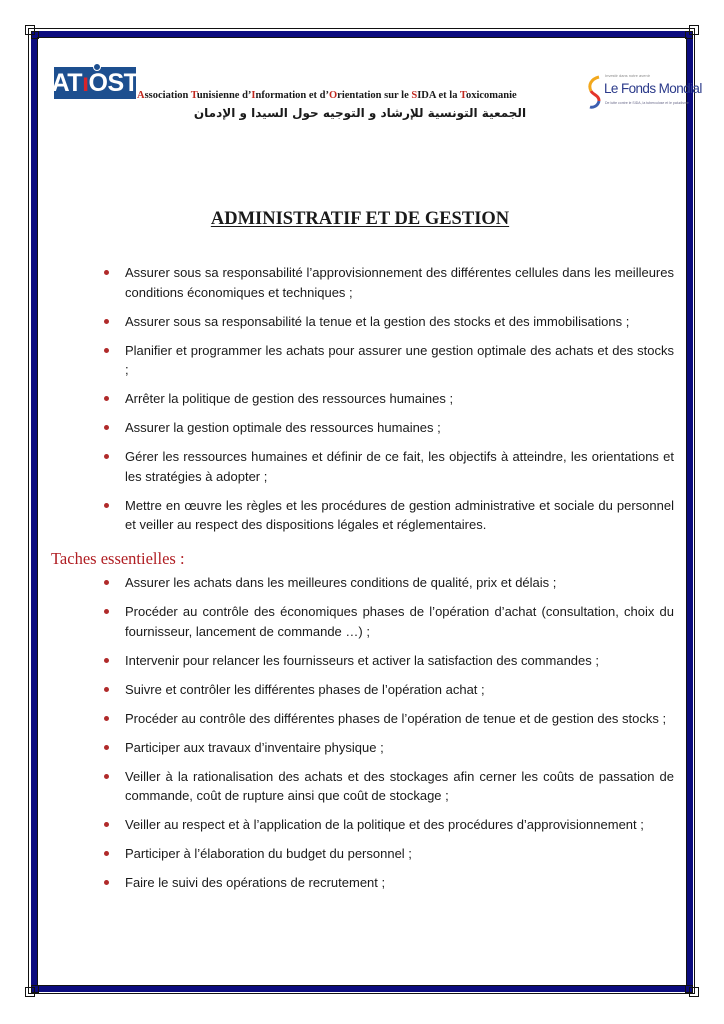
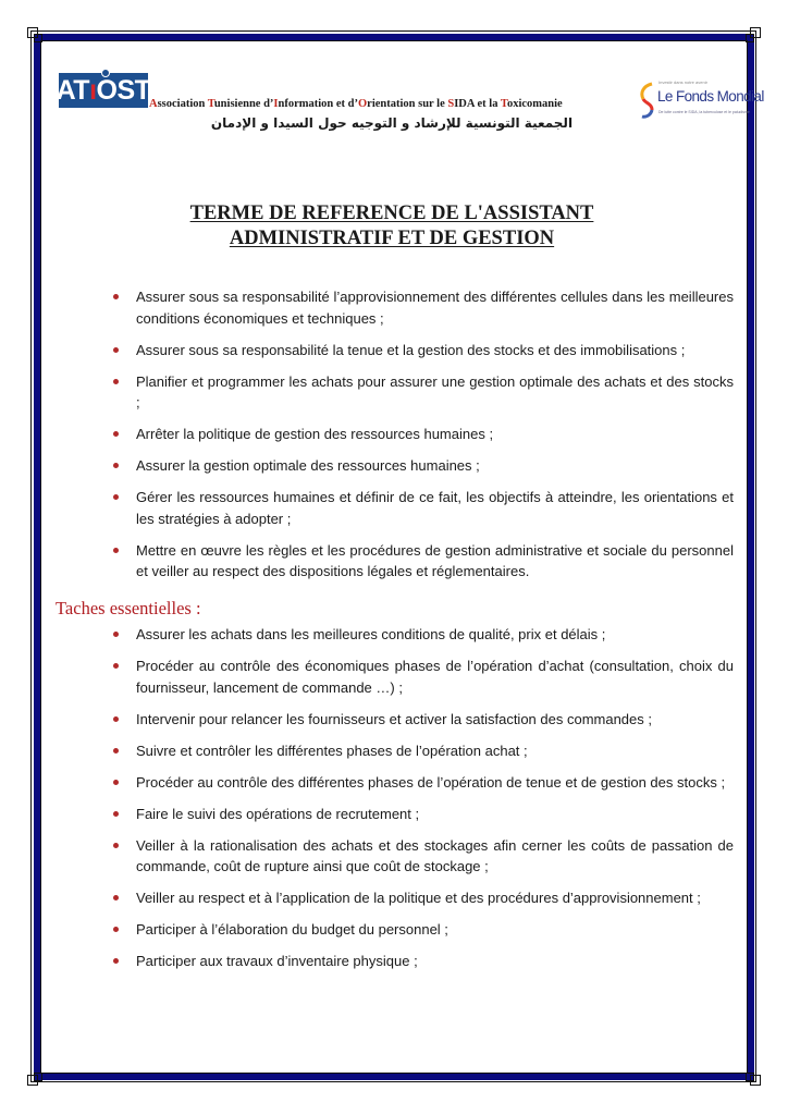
  AT
  ı
  OST
  Association Tunisienne d’Information et d’Orientation sur le SIDA et la Toxicomanie
  الجمعية التونسية للإرشاد و التوجيه حول السيدا و الإدمان
  Le Fonds Mondial
+ TERME DE REFERENCE DE L'ASSISTANT
  ADMINISTRATIF ET DE GESTION
  Assurer sous sa responsabilité l’approvisionnement des différentes cellules dans les meilleures conditions économiques et techniques ;
  Assurer sous sa responsabilité la tenue et la gestion des stocks et des immobilisations ;
  Planifier et programmer les achats pour assurer une gestion optimale des achats et des stocks ;
  Arrêter la politique de gestion des ressources humaines ;
  Assurer la gestion optimale des ressources humaines ;
  Gérer les ressources humaines et définir de ce fait, les objectifs à atteindre, les orientations et les stratégies à adopter ;
  Mettre en œuvre les règles et les procédures de gestion administrative et sociale du personnel et veiller au respect des dispositions légales et réglementaires.
  Taches essentielles :
  Assurer les achats dans les meilleures conditions de qualité, prix et délais ;
  Procéder au contrôle des économiques phases de l’opération d’achat (consultation, choix du fournisseur, lancement de commande …) ;
  Intervenir pour relancer les fournisseurs et activer la satisfaction des commandes ;
  Suivre et contrôler les différentes phases de l’opération achat ;
  Procéder au contrôle des différentes phases de l’opération de tenue et de gestion des stocks ;
- Participer aux travaux d’inventaire physique ;
+ Faire le suivi des opérations de recrutement ;
  Veiller à la rationalisation des achats et des stockages afin cerner les coûts de passation de commande, coût de rupture ainsi que coût de stockage ;
  Veiller au respect et à l’application de la politique et des procédures d’approvisionnement ;
  Participer à l’élaboration du budget du personnel ;
- Faire le suivi des opérations de recrutement ;
+ Participer aux travaux d’inventaire physique ;
